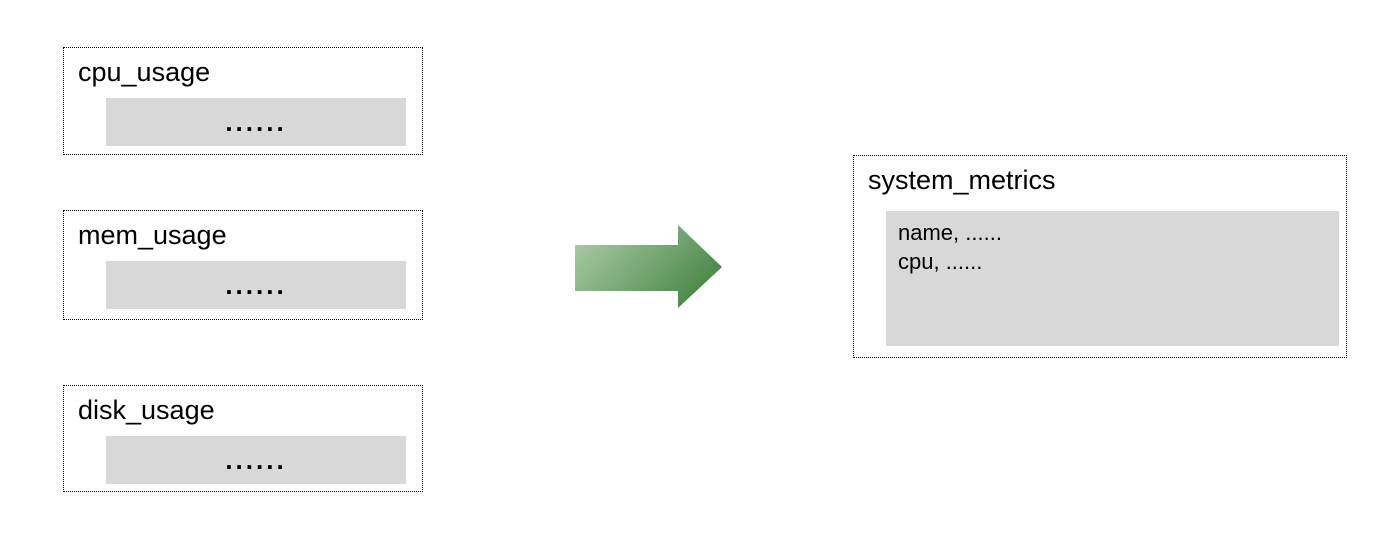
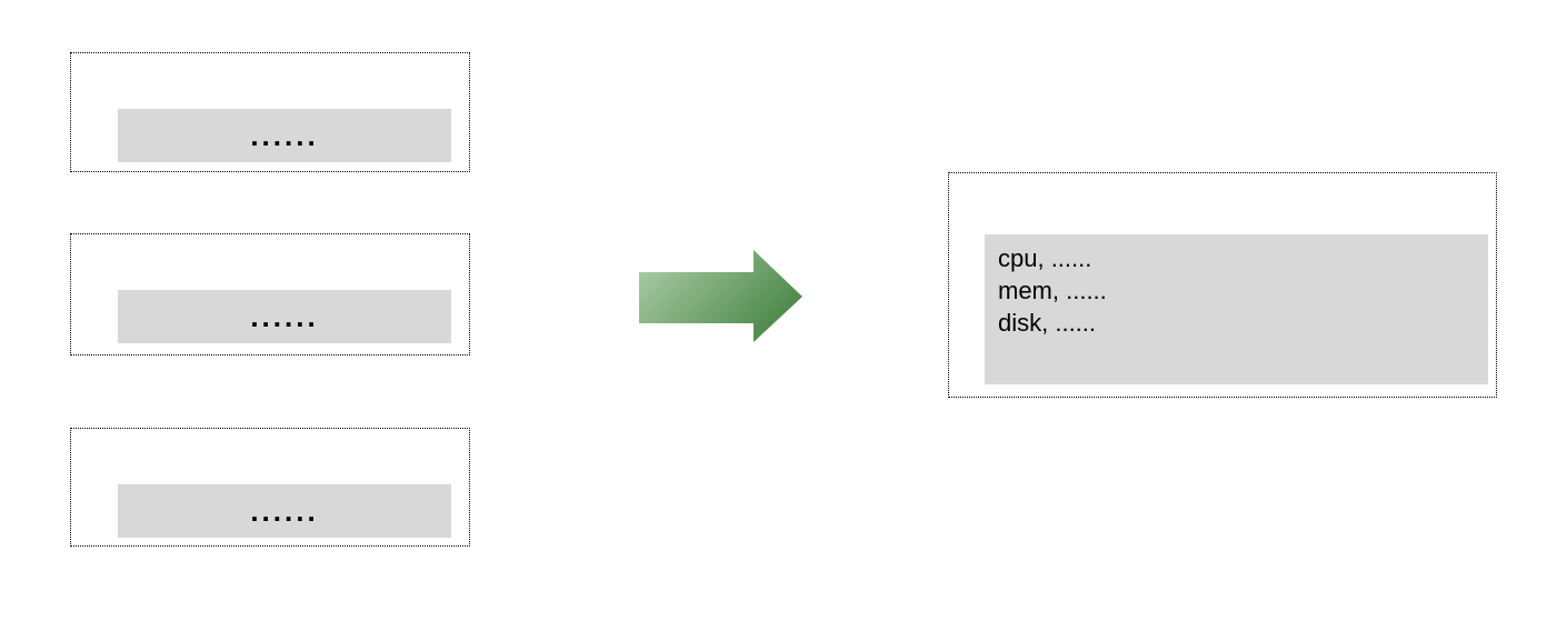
- cpu_usage
  ......
- mem_usage
  ......
- disk_usage
  ......
- system_metrics
- name, ......
  cpu, ......
+ mem, ......
+ disk, ......
